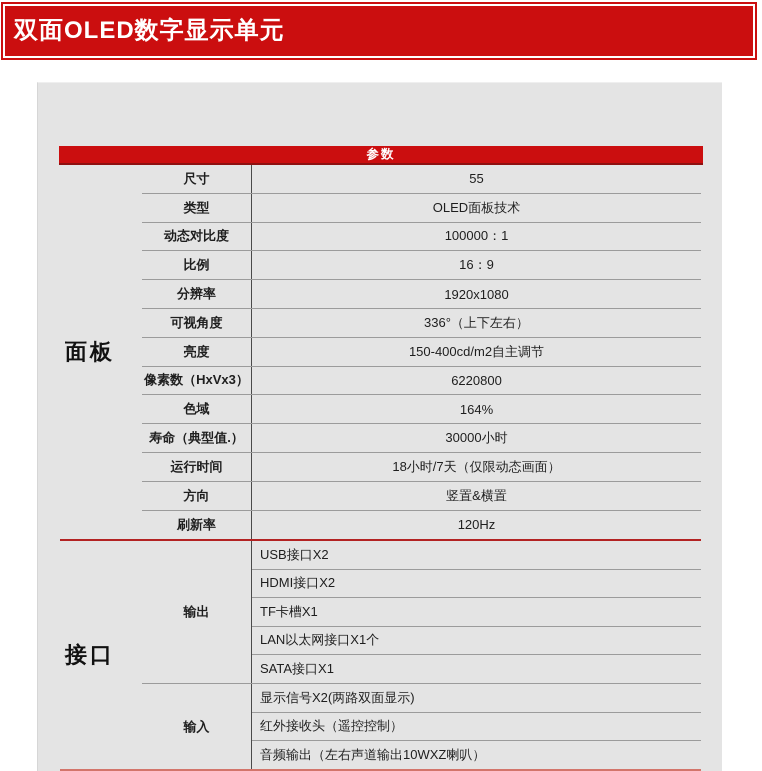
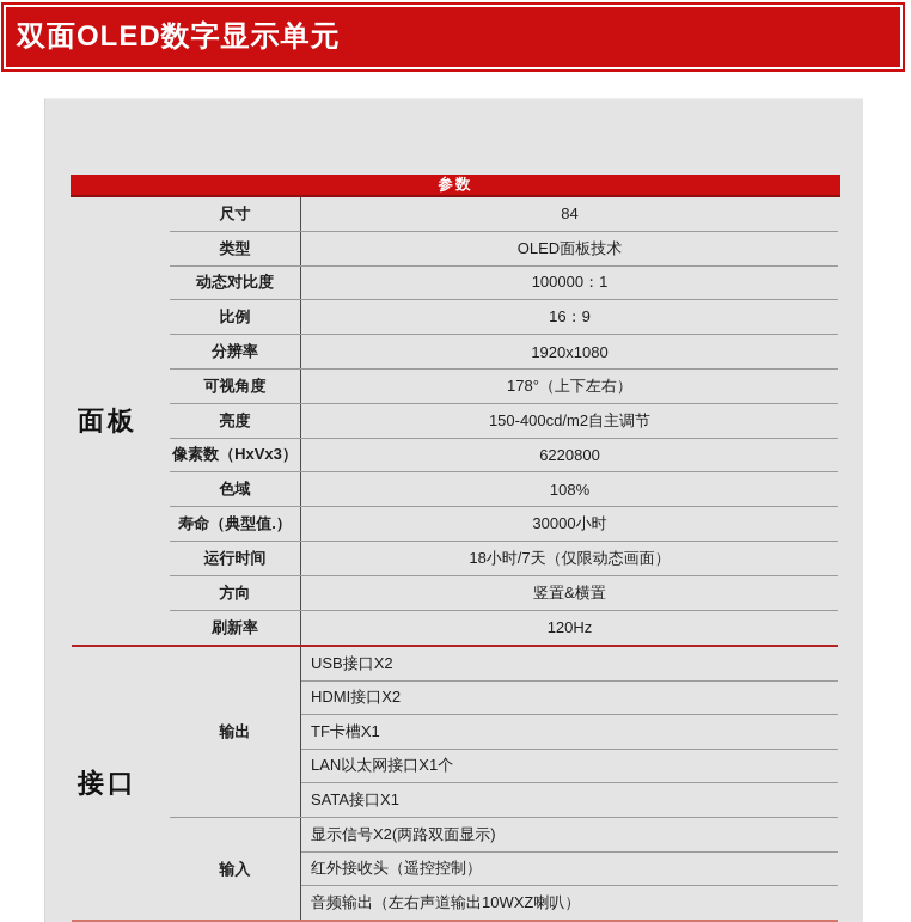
  双面OLED数字显示单元
  参数
  面板
  尺寸
- 55
+ 84
  类型
  OLED面板技术
  动态对比度
  100000：1
  比例
  16：9
  分辨率
  1920x1080
  可视角度
- 336°（上下左右）
+ 178°（上下左右）
  亮度
  150-400cd/m2自主调节
  像素数（HxVx3）
  6220800
  色域
- 164%
+ 108%
  寿命（典型值.）
  30000小时
  运行时间
  18小时/7天（仅限动态画面）
  方向
  竖置&横置
  刷新率
  120Hz
  接口
  输出
  USB接口X2
  HDMI接口X2
  TF卡槽X1
  LAN以太网接口X1个
  SATA接口X1
  输入
  显示信号X2(两路双面显示)
  红外接收头（遥控控制）
  音频输出（左右声道输出10WXZ喇叭）
